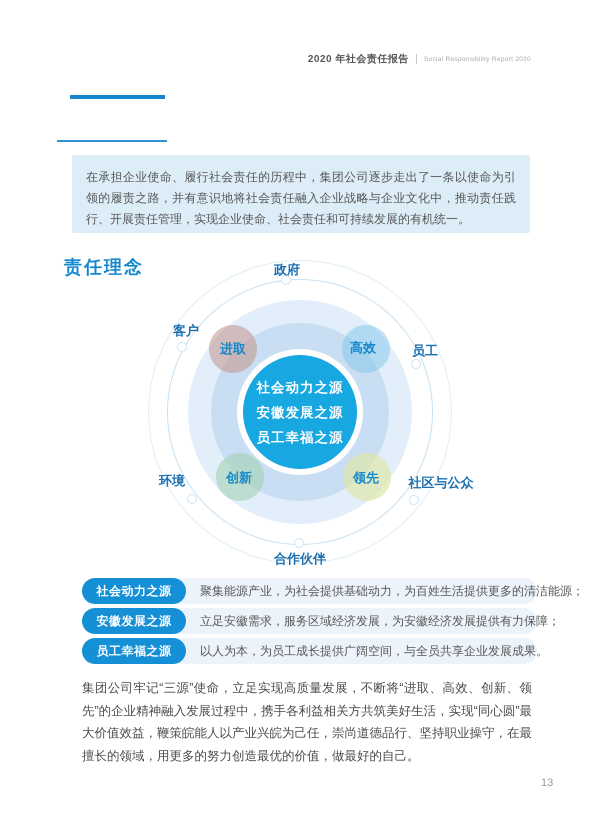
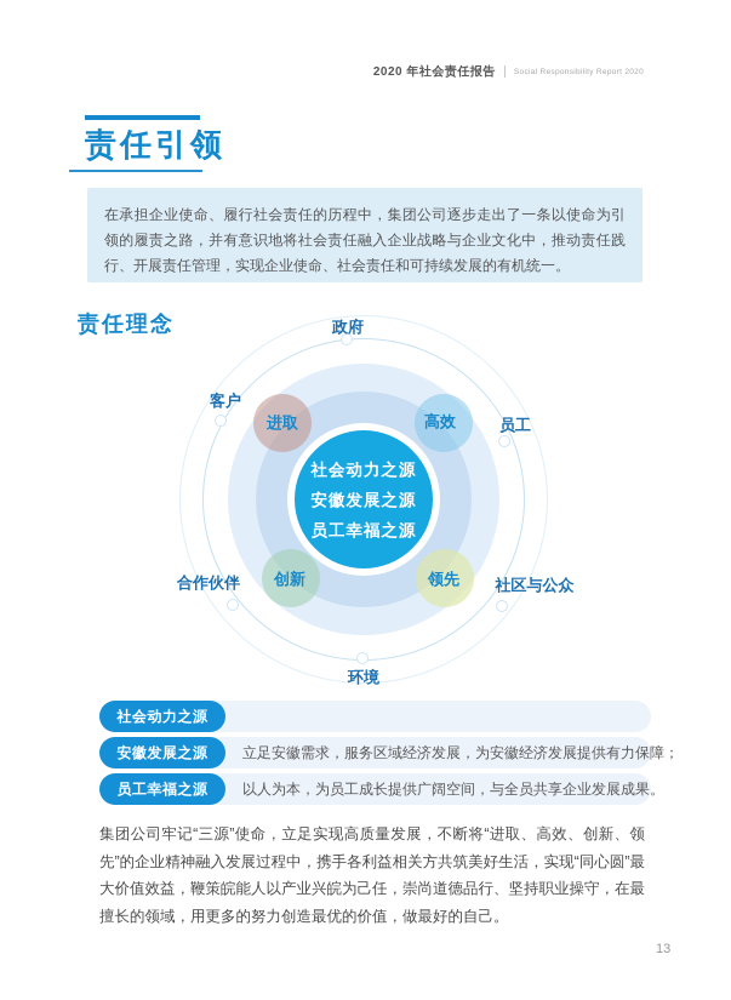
  2020 年社会责任报告
+ 责任引领
  在承担企业使命、履行社会责任的历程中，集团公司逐步走出了一条以使命为引领的履责之路，并有意识地将社会责任融入企业战略与企业文化中，推动责任践行、开展责任管理，实现企业使命、社会责任和可持续发展的有机统一。
  责任理念
  社会动力之源
  安徽发展之源
  员工幸福之源
  进取
  高效
  创新
  领先
  政府
  客户
  员工
- 环境
+ 合作伙伴
  社区与公众
- 合作伙伴
+ 环境
  社会动力之源
- 聚集能源产业，为社会提供基础动力，为百姓生活提供更多的清洁能源；
  安徽发展之源
  立足安徽需求，服务区域经济发展，为安徽经济发展提供有力保障；
  员工幸福之源
  以人为本，为员工成长提供广阔空间，与全员共享企业发展成果。
  集团公司牢记“三源”使命，立足实现高质量发展，不断将“进取、高效、创新、领先”的企业精神融入发展过程中，携手各利益相关方共筑美好生活，实现“同心圆”最大价值效益，鞭策皖能人以产业兴皖为己任，崇尚道德品行、坚持职业操守，在最擅长的领域，用更多的努力创造最优的价值，做最好的自己。
  13
